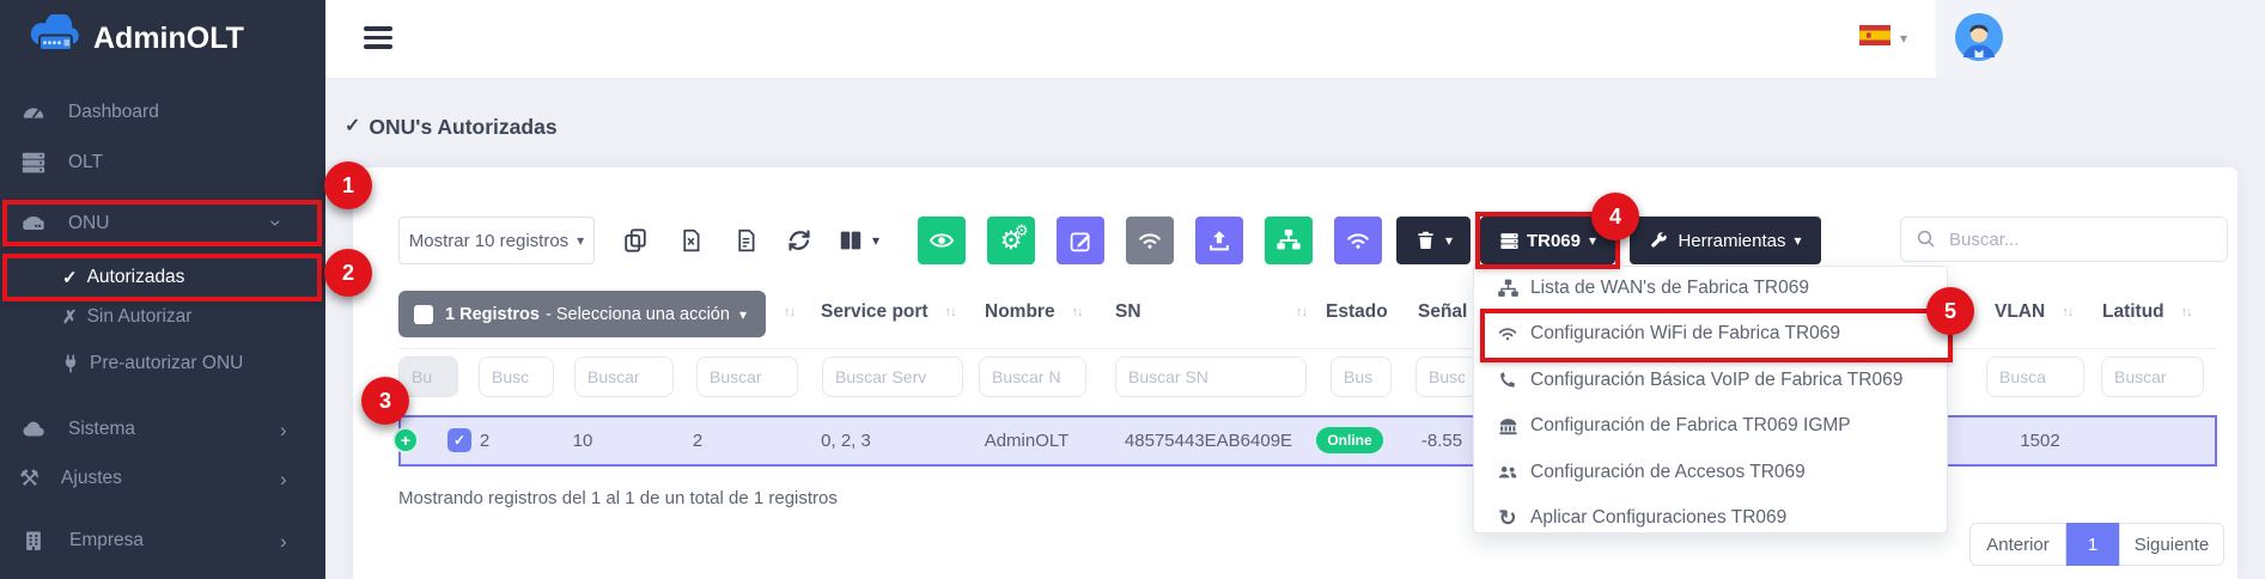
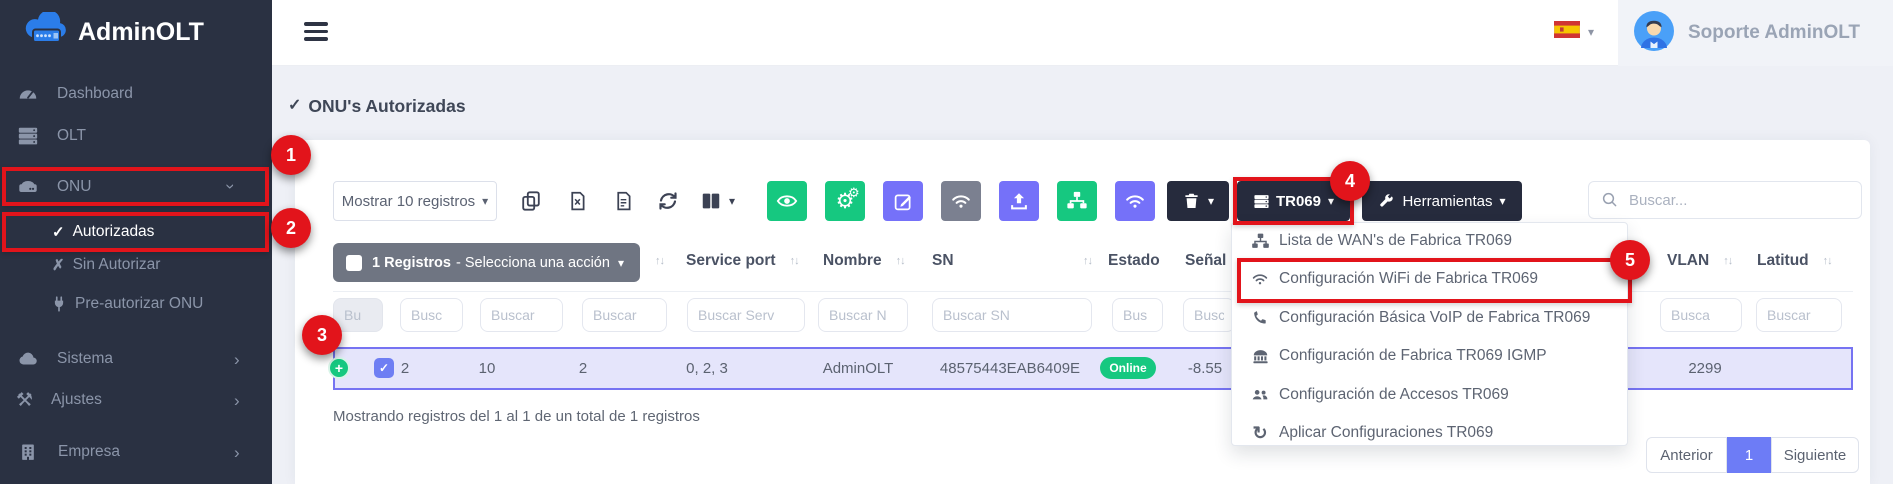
  AdminOLT
  Dashboard
  OLT
  ONU
  ✓
  Autorizadas
  ✗
  Sin Autorizar
  Pre-autorizar ONU
  Sistema
  ›
  ⚒
  Ajustes
  ›
  Empresa
  ›
  ▾
+ Soporte AdminOLT
  ✓
  ONU's Autorizadas
  Mostrar 10 registros
  ▾
  ▾
  ⚙
  ⚙
  ▾
  TR069
  ▾
  Herramientas
  ▾
  Buscar...
  1 Registros
  - Selecciona una acción
  ▾
  ↑↓
  Service port
  ↑↓
  Nombre
  ↑↓
  SN
  ↑↓
  Estado
  Señal
  VLAN
  ↑↓
  Latitud
  ↑↓
  Bu
  Busc
  Buscar
  Buscar
  Buscar Serv
  Buscar N
  Buscar SN
  Bus
  Busc
  Busca
  Buscar
  +
  ✓
  2
  10
  2
  0, 2, 3
  AdminOLT
  48575443EAB6409E
  Online
  -8.55
- 1502
+ 2299
  Mostrando registros del 1 al 1 de un total de 1 registros
  Anterior
  1
  Siguiente
  Lista de WAN's de Fabrica TR069
  Configuración WiFi de Fabrica TR069
  Configuración Básica VoIP de Fabrica TR069
  Configuración de Fabrica TR069 IGMP
  Configuración de Accesos TR069
  ↻
  Aplicar Configuraciones TR069
  1
  2
  3
  4
  5
